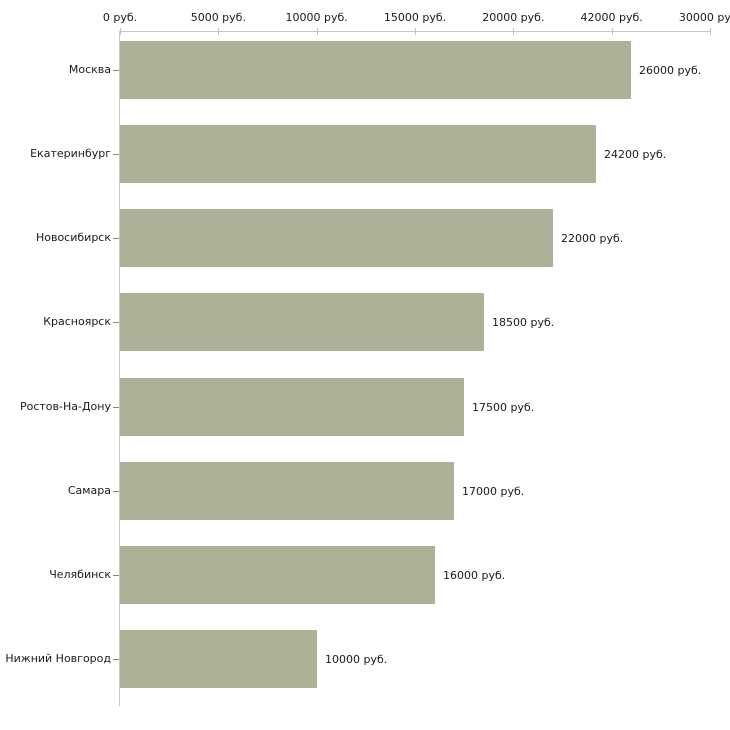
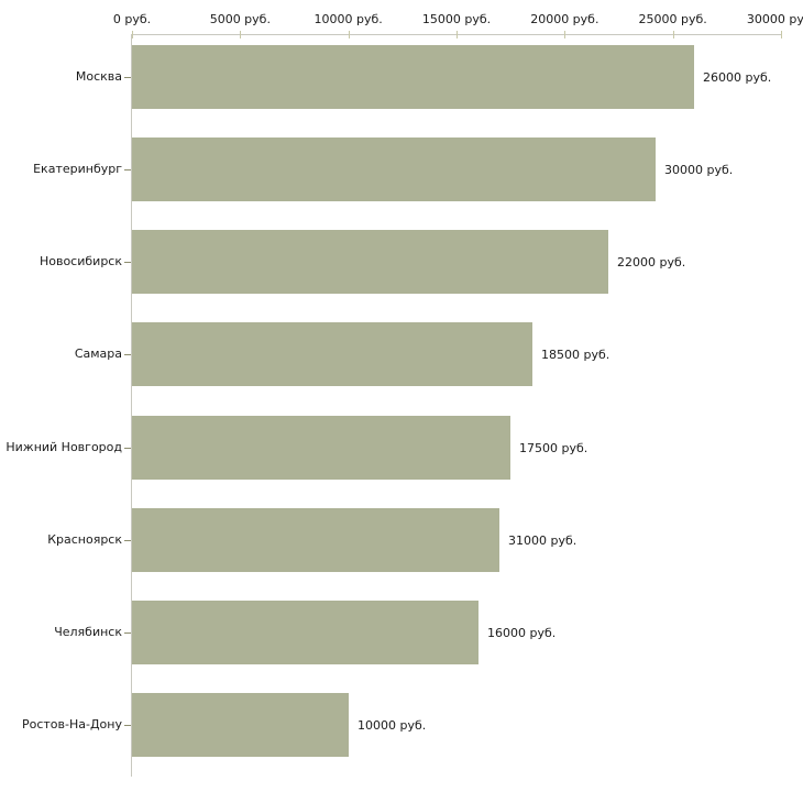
  0 руб.
  5000 руб.
  10000 руб.
  15000 руб.
  20000 руб.
- 42000 руб.
+ 25000 руб.
  30000 ру
  Москва
  Екатеринбург
  Новосибирск
- Красноярск
+ Самара
- Ростов-На-Дону
+ Нижний Новгород
- Самара
+ Красноярск
  Челябинск
- Нижний Новгород
+ Ростов-На-Дону
  26000 руб.
- 24200 руб.
+ 30000 руб.
  22000 руб.
  18500 руб.
  17500 руб.
- 17000 руб.
+ 31000 руб.
  16000 руб.
  10000 руб.
